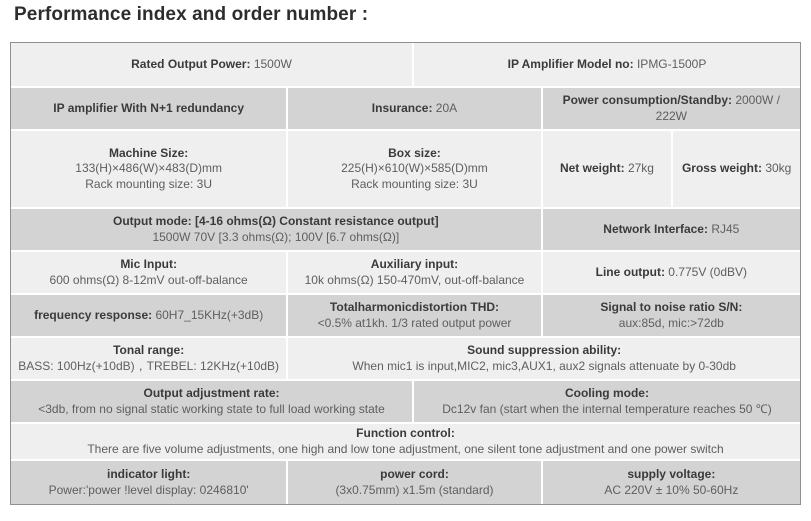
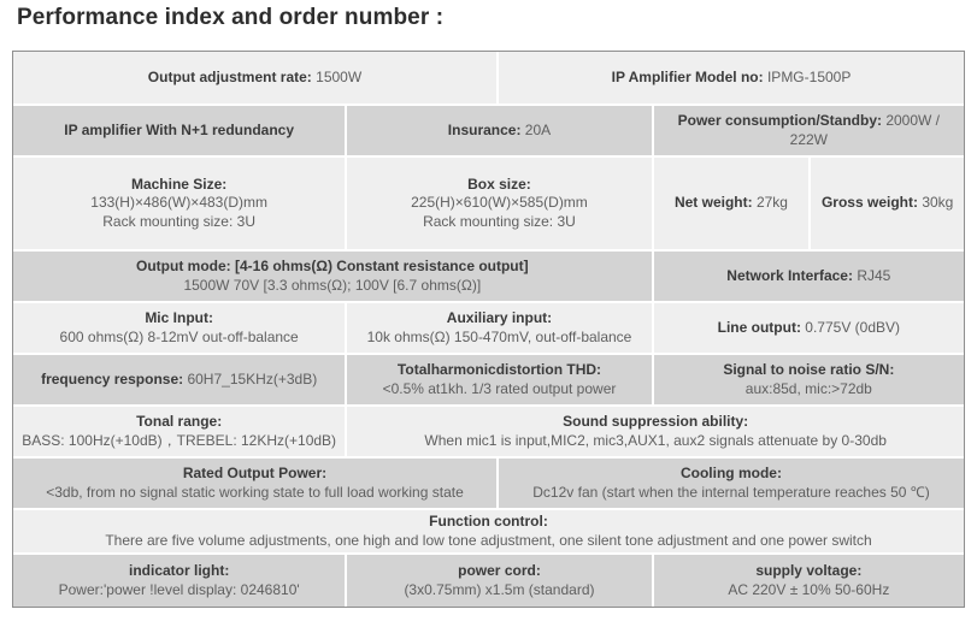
  Performance index and order number :
- Rated Output Power: 1500W
+ Output adjustment rate: 1500W
  IP Amplifier Model no: IPMG-1500P
  IP amplifier With N+1 redundancy
  Insurance: 20A
  Power consumption/Standby: 2000W / 222W
  Machine Size:
  133(H)×486(W)×483(D)mm
  Rack mounting size: 3U
  Box size:
  225(H)×610(W)×585(D)mm
  Rack mounting size: 3U
  Net weight: 27kg
  Gross weight: 30kg
  Output mode: [4-16 ohms(Ω) Constant resistance output]
  1500W 70V [3.3 ohms(Ω); 100V [6.7 ohms(Ω)]
  Network Interface: RJ45
  Mic Input:
  600 ohms(Ω) 8-12mV out-off-balance
  Auxiliary input:
  10k ohms(Ω) 150-470mV, out-off-balance
  Line output: 0.775V (0dBV)
  frequency response: 60H7_15KHz(+3dB)
  Totalharmonicdistortion THD:
  <0.5% at1kh. 1/3 rated output power
  Signal to noise ratio S/N:
  aux:85d, mic:>72db
  Tonal range:
  BASS: 100Hz(+10dB)，TREBEL: 12KHz(+10dB)
  Sound suppression ability:
  When mic1 is input,MIC2, mic3,AUX1, aux2 signals attenuate by 0-30db
- Output adjustment rate:
+ Rated Output Power:
  <3db, from no signal static working state to full load working state
  Cooling mode:
  Dc12v fan (start when the internal temperature reaches 50 ℃)
  Function control:
  There are five volume adjustments, one high and low tone adjustment, one silent tone adjustment and one power switch
  indicator light:
  Power:'power !level display: 0246810'
  power cord:
  (3x0.75mm) x1.5m (standard)
  supply voltage:
  AC 220V ± 10% 50-60Hz
